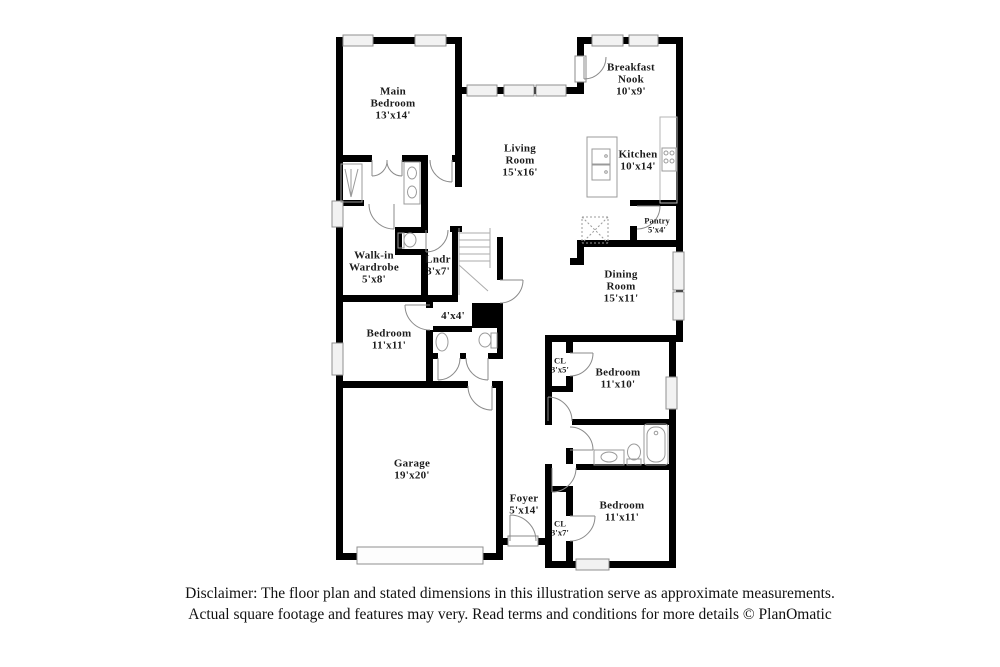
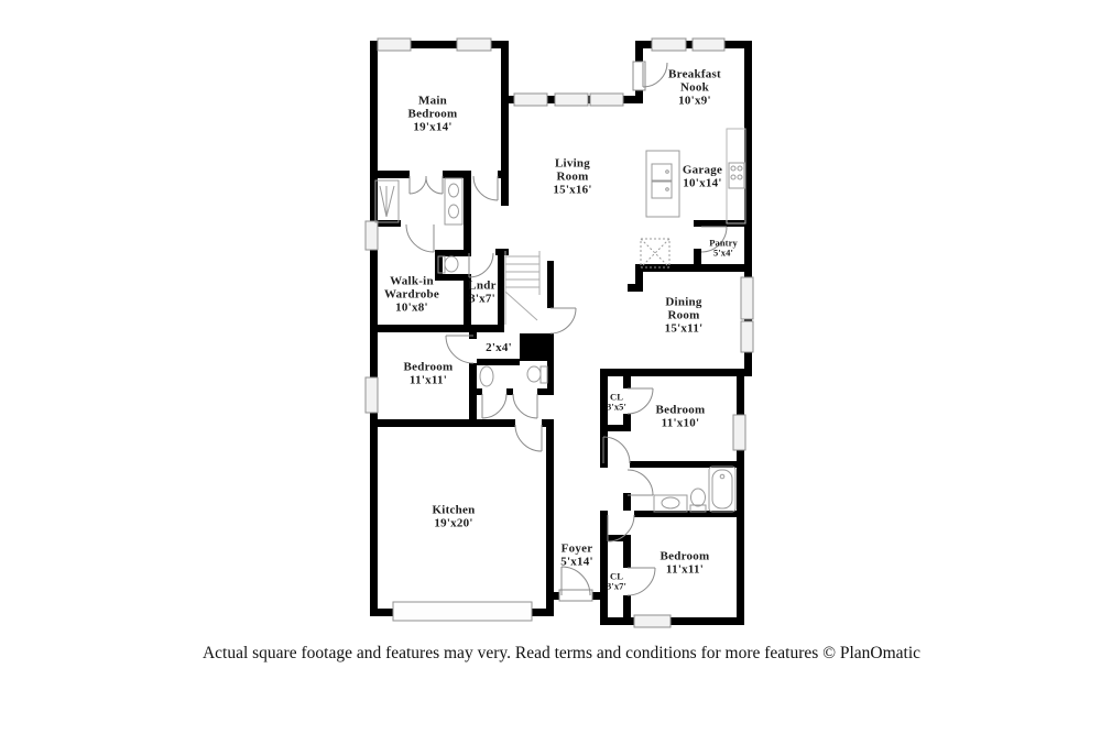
  Main
  Bedroom
- 13'x14'
+ 19'x14'
  Breakfast
  Nook
  10'x9'
  Living
  Room
  15'x16'
- Kitchen
+ Garage
  10'x14'
  Pantry
  5'x4'
  Dining
  Room
  15'x11'
  Walk-in
  Wardrobe
- 5'x8'
+ 10'x8'
  Lndr
  3'x7'
- 4'x4'
+ 2'x4'
  Bedroom
  11'x11'
  CL
  3'x5'
  Bedroom
  11'x10'
- Garage
+ Kitchen
  19'x20'
  Foyer
  5'x14'
  CL
  3'x7'
  Bedroom
  11'x11'
- Disclaimer: The floor plan and stated dimensions in this illustration serve as approximate measurements.
- Actual square footage and features may very. Read terms and conditions for more details © PlanOmatic
+ Actual square footage and features may very. Read terms and conditions for more features © PlanOmatic
